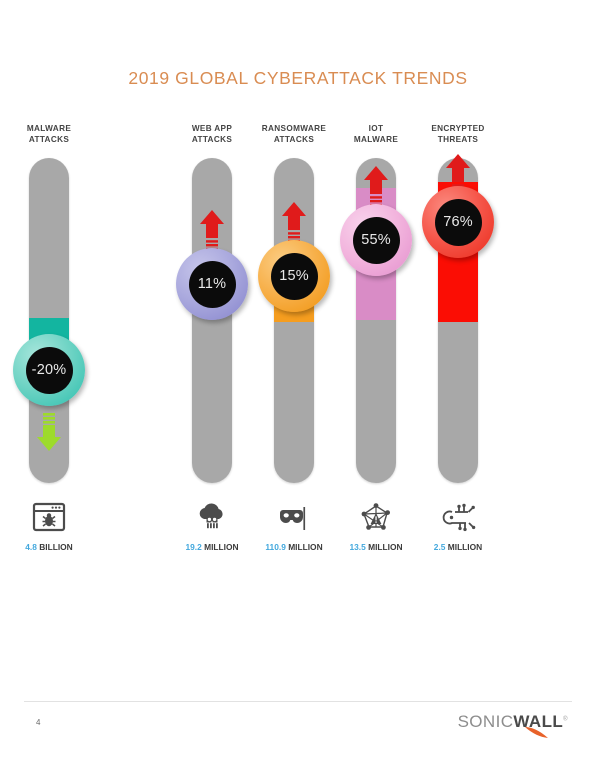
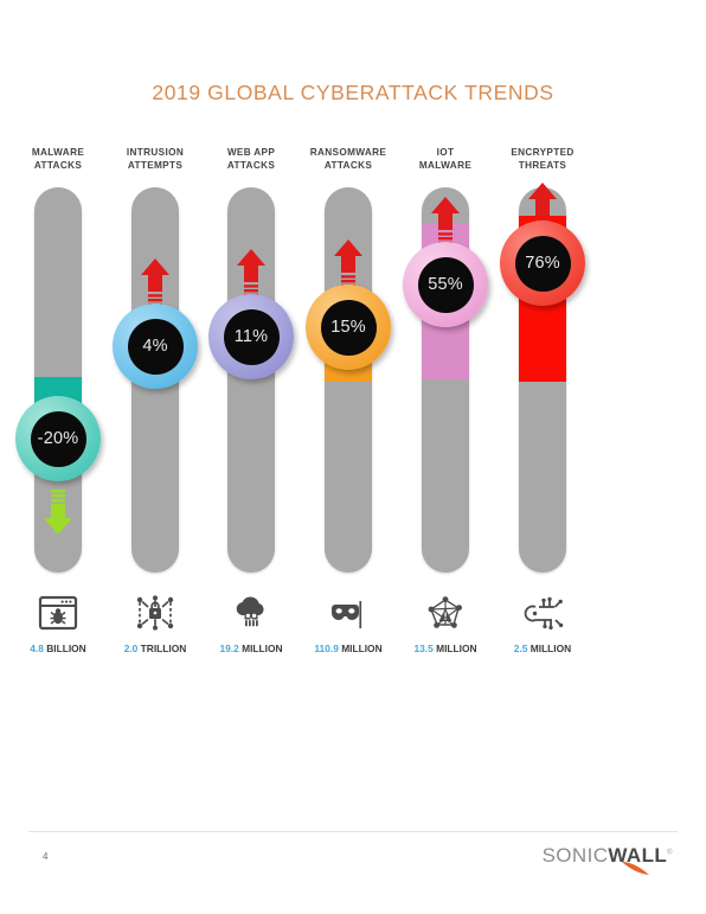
  2019 GLOBAL CYBERATTACK TRENDS
  MALWARE
  ATTACKS
  -20%
  4.8 BILLION
+ INTRUSION
+ ATTEMPTS
+ 4%
+ 2.0 TRILLION
  WEB APP
  ATTACKS
  11%
  19.2 MILLION
  RANSOMWARE
  ATTACKS
  15%
  110.9 MILLION
  IOT
  MALWARE
  55%
  13.5 MILLION
  ENCRYPTED
  THREATS
  76%
  2.5 MILLION
  4
  SONICWALL
